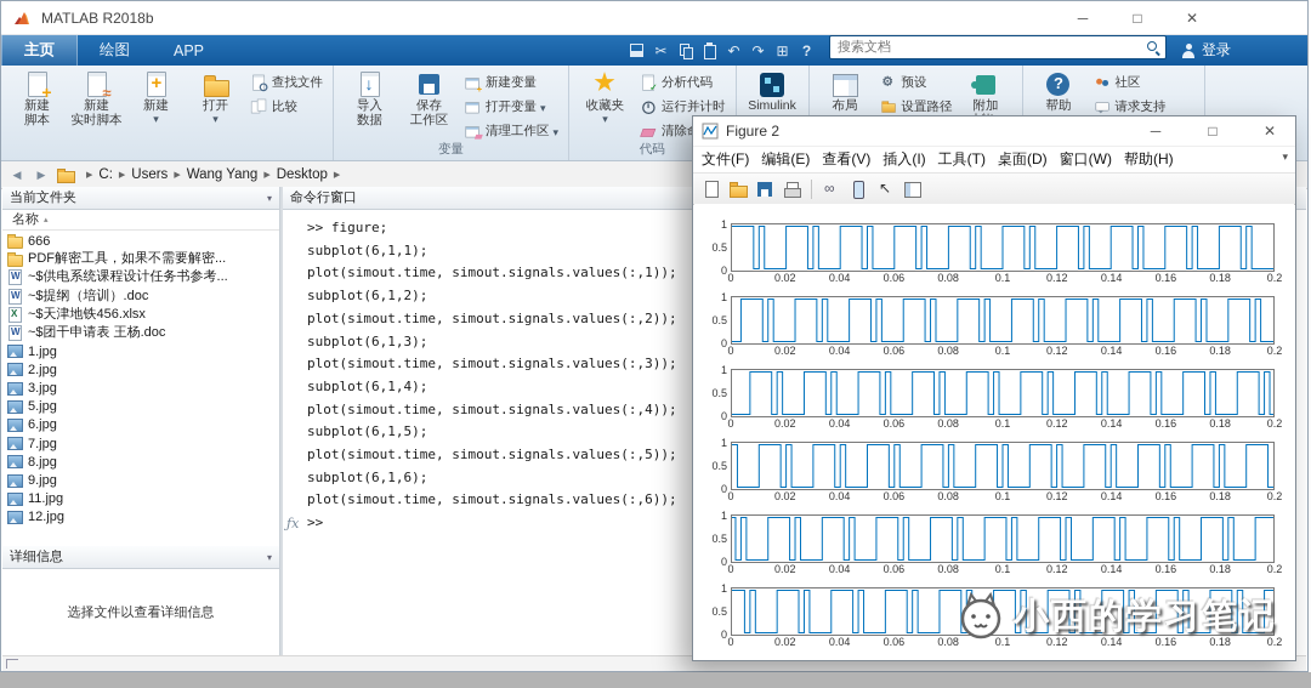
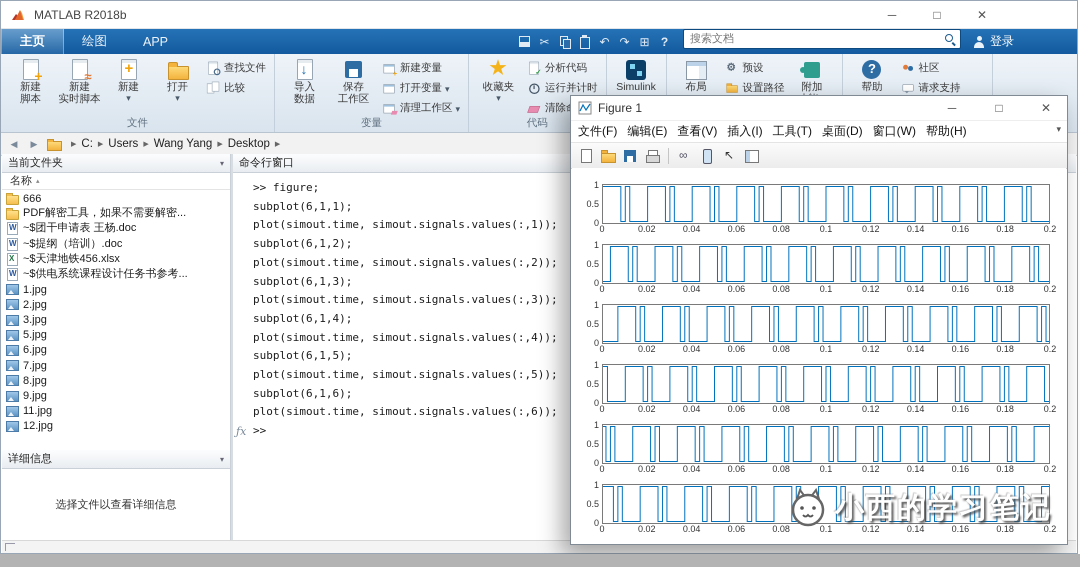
  MATLAB R2018b
  ─
  □
  ✕
  主页
  绘图
  APP
  搜索文档
  登录
  新建
  脚本
  新建
  实时脚本
  新建
  ▾
  打开
  ▾
  查找文件
  比较
+ 文件
  导入
  数据
  保存
  工作区
  新建变量
  打开变量
  ▾
  清理工作区
  ▾
  变量
  收藏夹
  ▾
  分析代码
  运行并计时
  代码
  Simulink
  布局
  预设
  设置路径
  附加
  帮助
  社区
  请求支持
  ◀
  ▶
  C:
  Users
  Wang Yang
  Desktop
  当前文件夹
  ▾
  名称
  666
  PDF解密工具，如果不需要解密...
- ~$供电系统课程设计任务书参考...
+ ~$团干申请表 王杨.doc
  ~$提纲（培训）.doc
  ~$天津地铁456.xlsx
- ~$团干申请表 王杨.doc
+ ~$供电系统课程设计任务书参考...
  1.jpg
  2.jpg
  3.jpg
  5.jpg
  6.jpg
  7.jpg
  8.jpg
  9.jpg
  11.jpg
  12.jpg
  详细信息
  ▾
  选择文件以查看详细信息
  命令行窗口
  >> figure;
  subplot(6,1,1);
  plot(simout.time, simout.signals.values(:,1));
  subplot(6,1,2);
  plot(simout.time, simout.signals.values(:,2));
  subplot(6,1,3);
  plot(simout.time, simout.signals.values(:,3));
  subplot(6,1,4);
  plot(simout.time, simout.signals.values(:,4));
  subplot(6,1,5);
  plot(simout.time, simout.signals.values(:,5));
  subplot(6,1,6);
  plot(simout.time, simout.signals.values(:,6));
  ƒx
  >>
- Figure 2
+ Figure 1
  ─
  □
  ✕
  文件(F)
  编辑(E)
  查看(V)
  插入(I)
  工具(T)
  桌面(D)
  窗口(W)
  帮助(H)
  ▾
  1
  0.5
  0
  0
  0.02
  0.04
  0.06
  0.08
  0.1
  0.12
  0.14
  0.16
  0.18
  0.2
  1
  0.5
  0
  0
  0.02
  0.04
  0.06
  0.08
  0.1
  0.12
  0.14
  0.16
  0.18
  0.2
  1
  0.5
  0
  0
  0.02
  0.04
  0.06
  0.08
  0.1
  0.12
  0.14
  0.16
  0.18
  0.2
  1
  0.5
  0
  0
  0.02
  0.04
  0.06
  0.08
  0.1
  0.12
  0.14
  0.16
  0.18
  0.2
  1
  0.5
  0
  0
  0.02
  0.04
  0.06
  0.08
  0.1
  0.12
  0.14
  0.16
  0.18
  0.2
  1
  0.5
  0
  0
  0.02
  0.04
  0.06
  0.08
  0.1
  0.12
  0.14
  0.16
  0.18
  0.2
  小西的学习笔记
